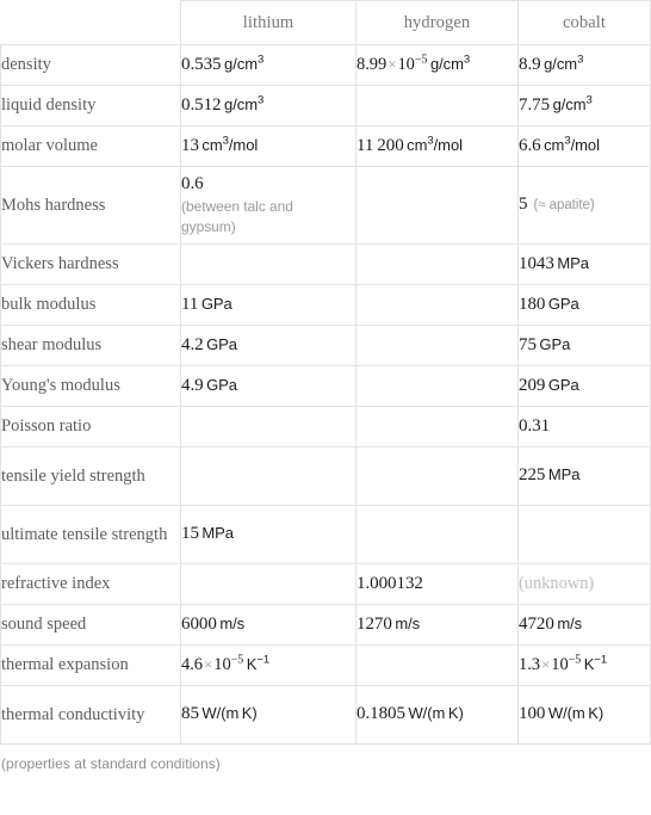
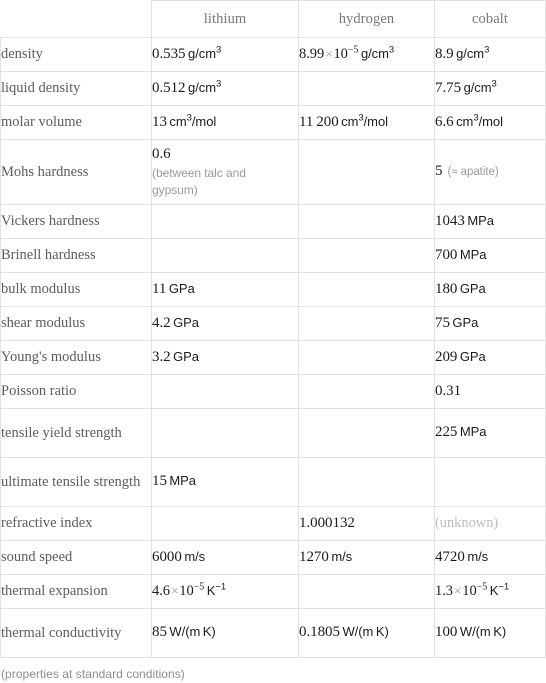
  	lithium	hydrogen	cobalt
  density	0.535 g/cm3	8.99×10−5 g/cm3	8.9 g/cm3
  liquid density	0.512 g/cm3		7.75 g/cm3
  molar volume	13 cm3/mol	11 200 cm3/mol	6.6 cm3/mol
  Mohs hardness	0.6(between talc and gypsum)		5 (≈ apatite)
  Vickers hardness			1043 MPa
+ Brinell hardness			700 MPa
  bulk modulus	11 GPa		180 GPa
  shear modulus	4.2 GPa		75 GPa
- Young's modulus	4.9 GPa		209 GPa
+ Young's modulus	3.2 GPa		209 GPa
  Poisson ratio			0.31
  tensile yield strength			225 MPa
  ultimate tensile strength	15 MPa
  refractive index		1.000132	(unknown)
  sound speed	6000 m/s	1270 m/s	4720 m/s
  thermal expansion	4.6×10−5 K−1		1.3×10−5 K−1
  thermal conductivity	85 W/(m K)	0.1805 W/(m K)	100 W/(m K)
  (properties at standard conditions)
